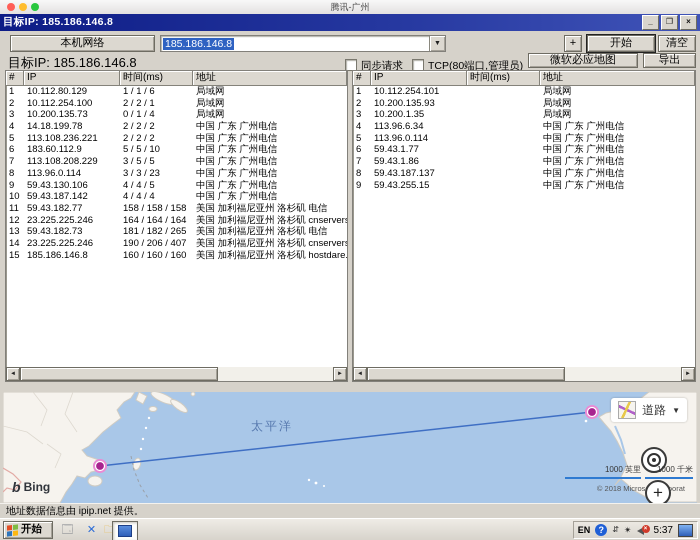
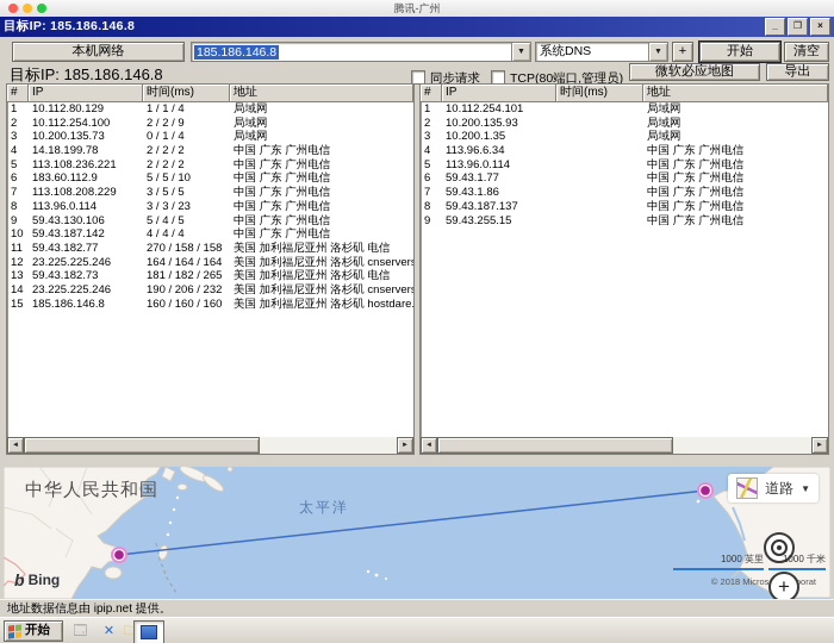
  腾讯-广州
  目标IP: 185.186.146.8
  _
  ❐
  ×
  本机网络
  185.186.146.8
+ 系统DNS
  +
  开始
  清空
  目标IP: 185.186.146.8
  同步请求
  TCP(80端口,管理员)
  微软必应地图
  导出
  #
  IP
  时间(ms)
  地址
  1
  10.112.80.129
- 1 / 1 / 6
+ 1 / 1 / 4
  局域网
  2
  10.112.254.100
- 2 / 2 / 1
+ 2 / 2 / 9
  局域网
  3
  10.200.135.73
  0 / 1 / 4
  局域网
  4
  14.18.199.78
  2 / 2 / 2
  中国 广东 广州电信
  5
  113.108.236.221
  2 / 2 / 2
  中国 广东 广州电信
  6
  183.60.112.9
  5 / 5 / 10
  中国 广东 广州电信
  7
  113.108.208.229
  3 / 5 / 5
  中国 广东 广州电信
  8
  113.96.0.114
  3 / 3 / 23
  中国 广东 广州电信
  9
  59.43.130.106
- 4 / 4 / 5
+ 5 / 4 / 5
  中国 广东 广州电信
  10
  59.43.187.142
  4 / 4 / 4
  中国 广东 广州电信
  11
  59.43.182.77
- 158 / 158 / 158
+ 270 / 158 / 158
  美国 加利福尼亚州 洛杉矶 电信
  12
  23.225.225.246
  164 / 164 / 164
  美国 加利福尼亚州 洛杉矶 cnserver
  13
  59.43.182.73
  181 / 182 / 265
  美国 加利福尼亚州 洛杉矶 电信
  14
  23.225.225.246
- 190 / 206 / 407
+ 190 / 206 / 232
  美国 加利福尼亚州 洛杉矶 cnserver
  15
  185.186.146.8
  160 / 160 / 160
  美国 加利福尼亚州 洛杉矶 hostdare.
  #
  IP
  时间(ms)
  地址
  1
  10.112.254.101
  局域网
  2
  10.200.135.93
  局域网
  3
  10.200.1.35
  局域网
  4
  113.96.6.34
  中国 广东 广州电信
  5
  113.96.0.114
  中国 广东 广州电信
  6
  59.43.1.77
  中国 广东 广州电信
  7
  59.43.1.86
  中国 广东 广州电信
  8
  59.43.187.137
  中国 广东 广州电信
  9
  59.43.255.15
  中国 广东 广州电信
+ 中华人民共和国
  太平洋
  b
  Bing
  道路
  ▼
  1000 英里
  1000 千米
  +
  地址数据信息由 ipip.net 提供。
  开始
  🗔
  ✕
  🗀
- EN
- ?
- ⇵
- ✴
- 5:37
